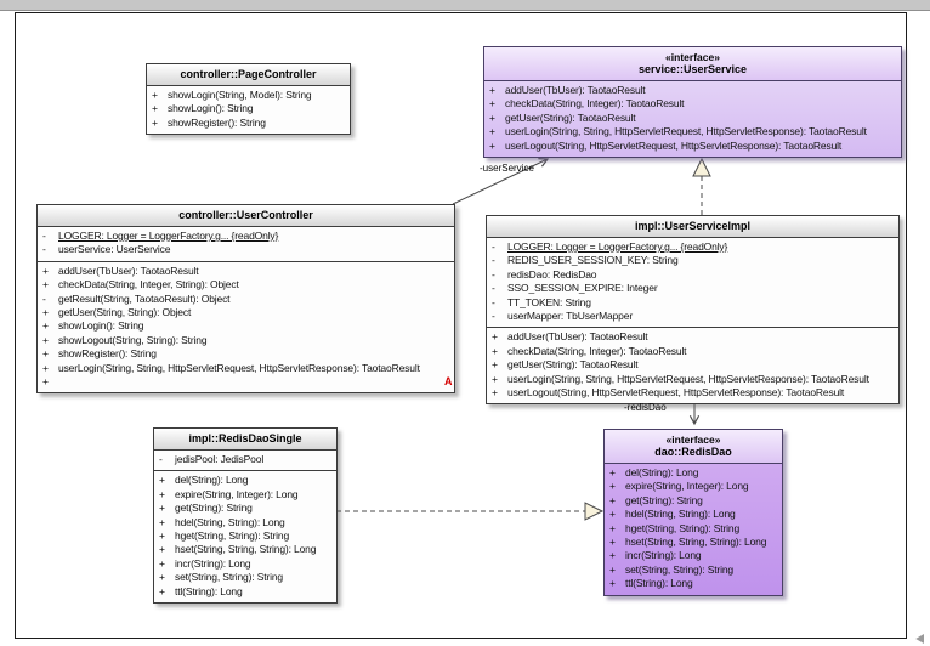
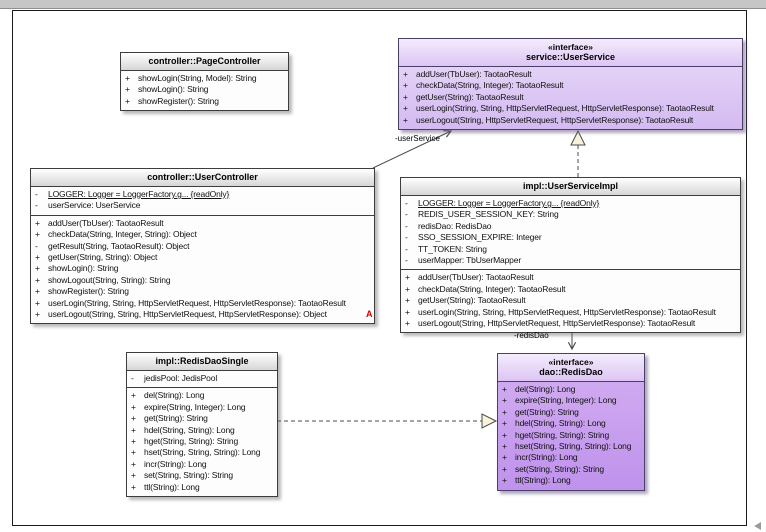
  -userService
  -redisDao
  controller::PageController
  +
  showLogin(String, Model): String
  +
  showLogin(): String
  +
  showRegister(): String
  «interface»
  service::UserService
  +
  addUser(TbUser): TaotaoResult
  +
  checkData(String, Integer): TaotaoResult
  +
  getUser(String): TaotaoResult
  +
  userLogin(String, String, HttpServletRequest, HttpServletResponse): TaotaoResult
  +
  userLogout(String, HttpServletRequest, HttpServletResponse): TaotaoResult
  controller::UserController
  -
  LOGGER: Logger = LoggerFactory.g... {readOnly}
  -
  userService: UserService
  +
  addUser(TbUser): TaotaoResult
  +
  checkData(String, Integer, String): Object
  -
  getResult(String, TaotaoResult): Object
  +
  getUser(String, String): Object
  +
  showLogin(): String
  +
  showLogout(String, String): String
  +
  showRegister(): String
  +
  userLogin(String, String, HttpServletRequest, HttpServletResponse): TaotaoResult
  +
+ userLogout(String, String, HttpServletRequest, HttpServletResponse): Object
  impl::UserServiceImpl
  -
  LOGGER: Logger = LoggerFactory.g... {readOnly}
  -
  REDIS_USER_SESSION_KEY: String
  -
  redisDao: RedisDao
  -
  SSO_SESSION_EXPIRE: Integer
  -
  TT_TOKEN: String
  -
  userMapper: TbUserMapper
  +
  addUser(TbUser): TaotaoResult
  +
  checkData(String, Integer): TaotaoResult
  +
  getUser(String): TaotaoResult
  +
  userLogin(String, String, HttpServletRequest, HttpServletResponse): TaotaoResult
  +
  userLogout(String, HttpServletRequest, HttpServletResponse): TaotaoResult
  impl::RedisDaoSingle
  -
  jedisPool: JedisPool
  +
  del(String): Long
  +
  expire(String, Integer): Long
  +
  get(String): String
  +
  hdel(String, String): Long
  +
  hget(String, String): String
  +
  hset(String, String, String): Long
  +
  incr(String): Long
  +
  set(String, String): String
  +
  ttl(String): Long
  «interface»
  dao::RedisDao
  +
  del(String): Long
  +
  expire(String, Integer): Long
  +
  get(String): String
  +
  hdel(String, String): Long
  +
  hget(String, String): String
  +
  hset(String, String, String): Long
  +
  incr(String): Long
  +
  set(String, String): String
  +
  ttl(String): Long
  A
